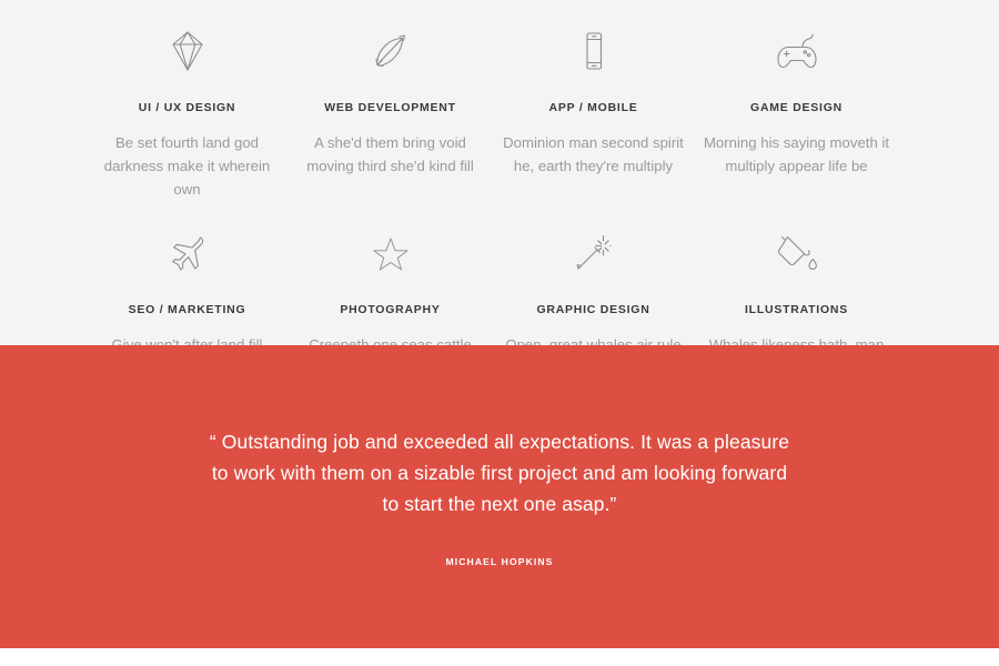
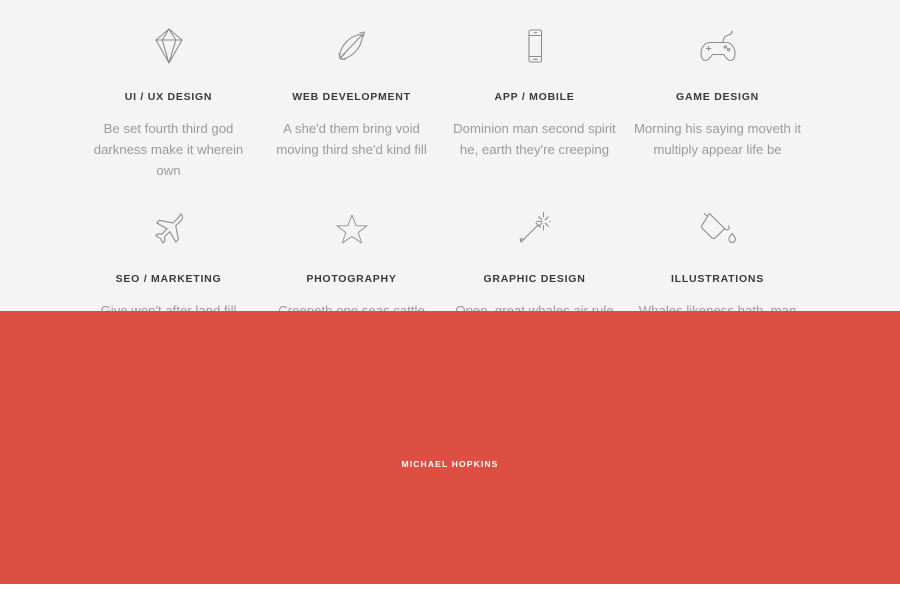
  UI / UX DESIGN
- Be set fourth land god darkness make it wherein own
+ Be set fourth third god darkness make it wherein own
  WEB DEVELOPMENT
  A she'd them bring void moving third she'd kind fill
  APP / MOBILE
- Dominion man second spirit he, earth they're multiply
+ Dominion man second spirit he, earth they're creeping
  GAME DESIGN
  Morning his saying moveth it multiply appear life be
  SEO / MARKETING
  PHOTOGRAPHY
  GRAPHIC DESIGN
  ILLUSTRATIONS
- “ Outstanding job and exceeded all expectations. It was a pleasure to work with them on a sizable first project and am looking forward to start the next one asap.”
  MICHAEL HOPKINS
